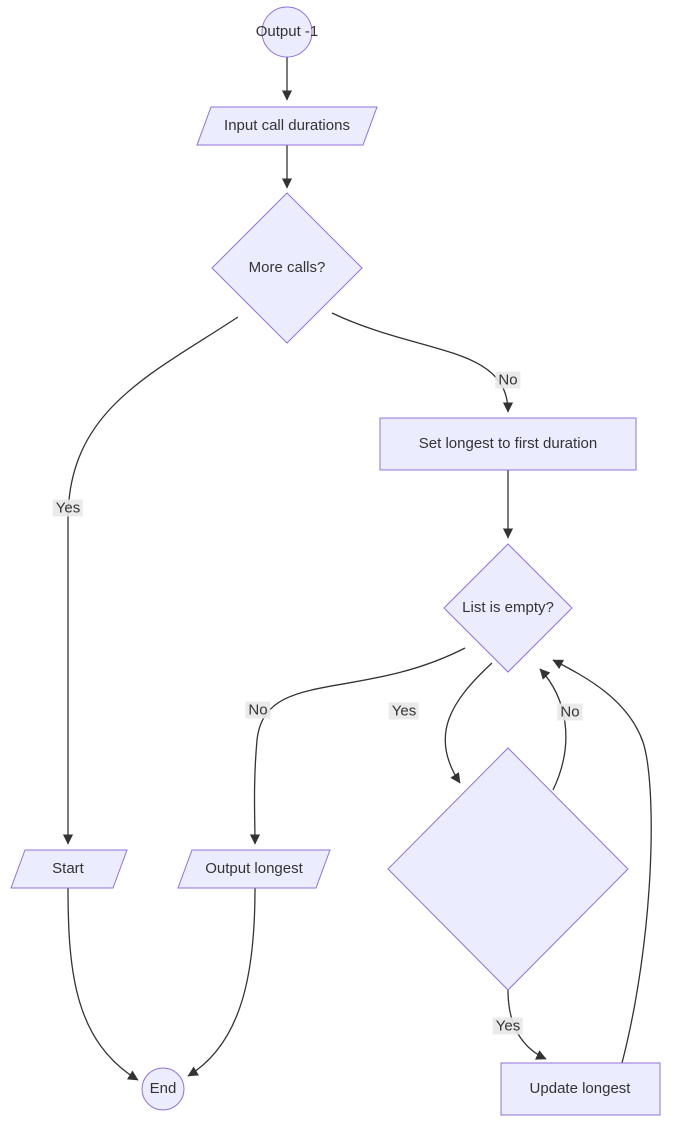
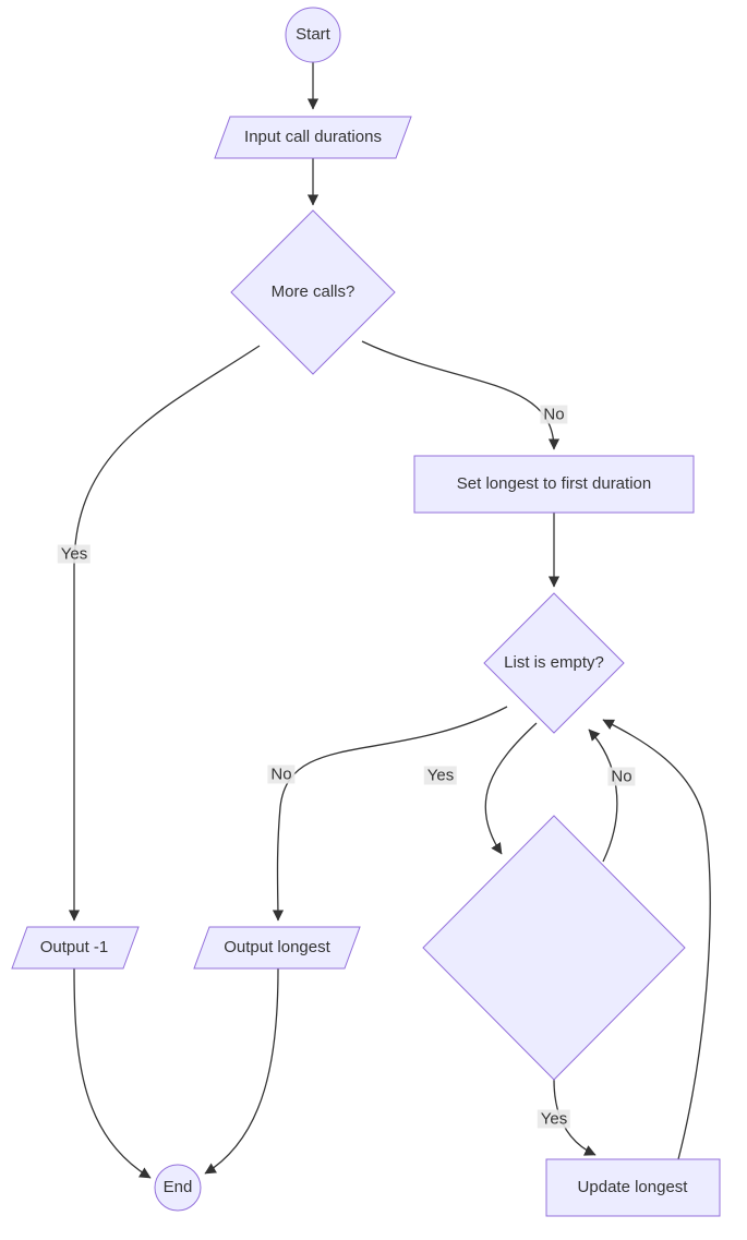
- Output -1
+ Start
  Input call durations
  More calls?
  Set longest to first duration
  List is empty?
- Start
+ Output -1
  Output longest
  Update longest
  End
  No
  Yes
  No
  Yes
  No
  Yes
